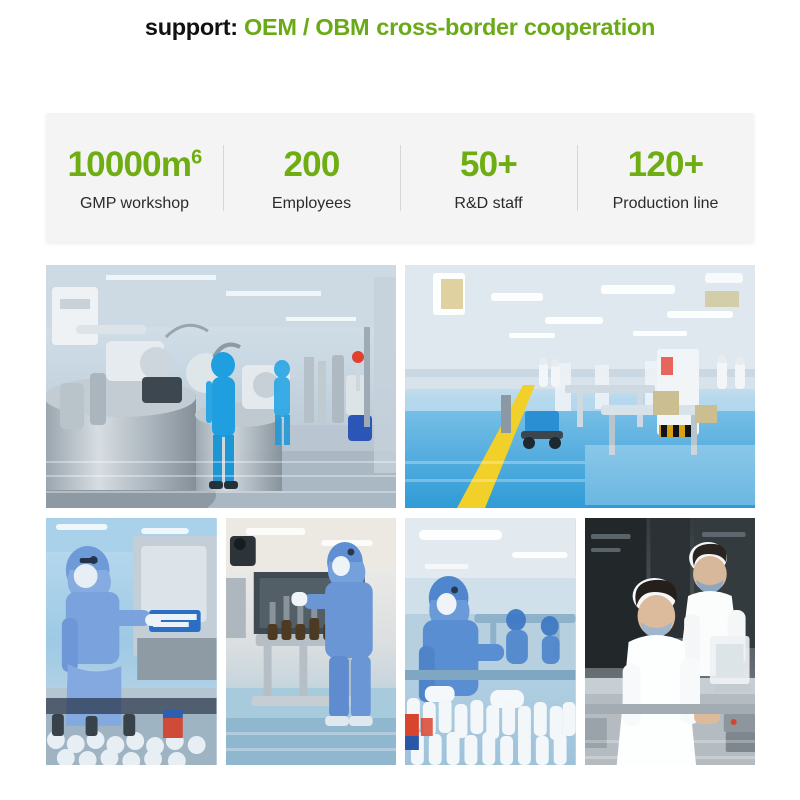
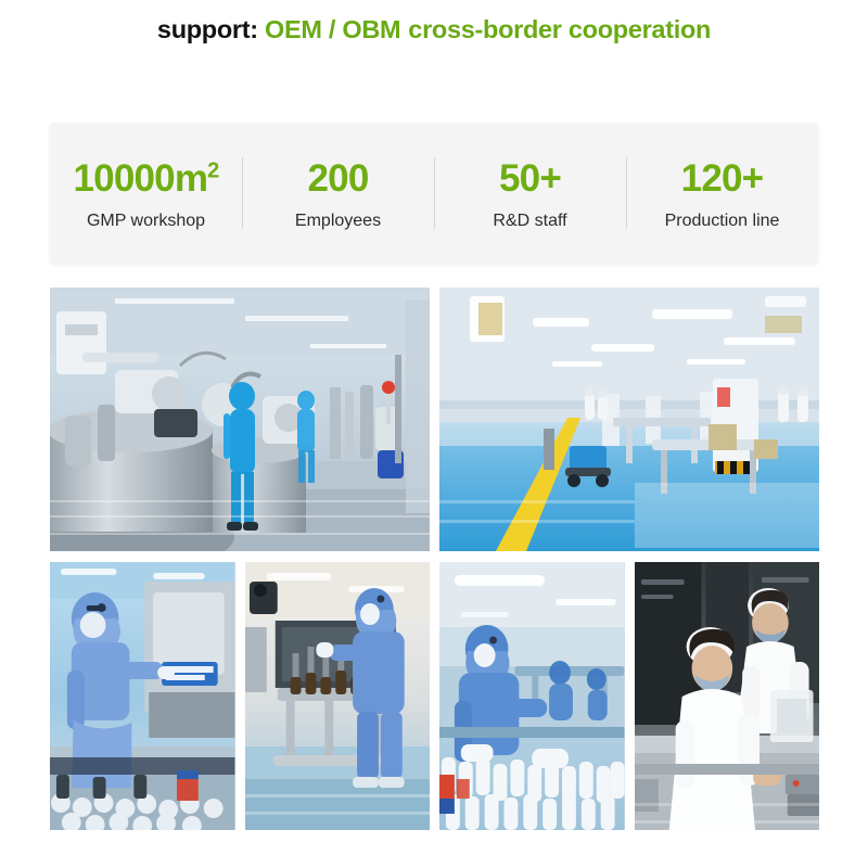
  support: OEM / OBM cross-border cooperation
- 10000m6
+ 10000m2
  GMP workshop
  200
  Employees
  50+
  R&D staff
  120+
  Production line
